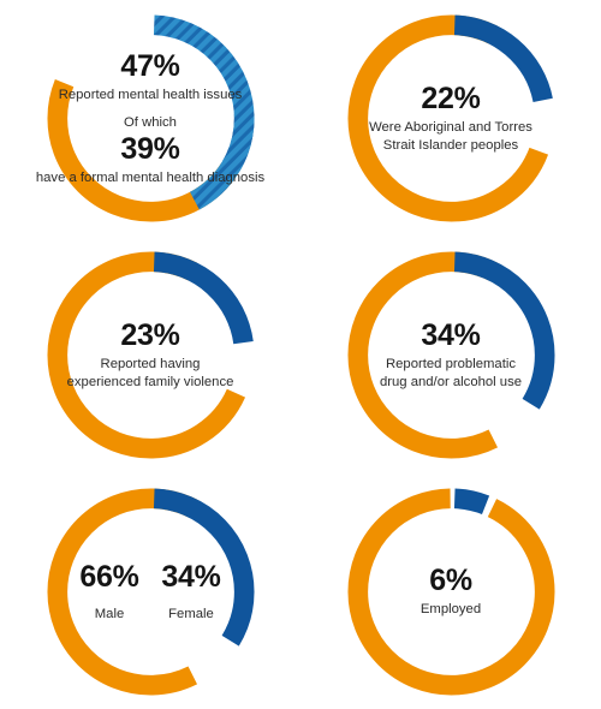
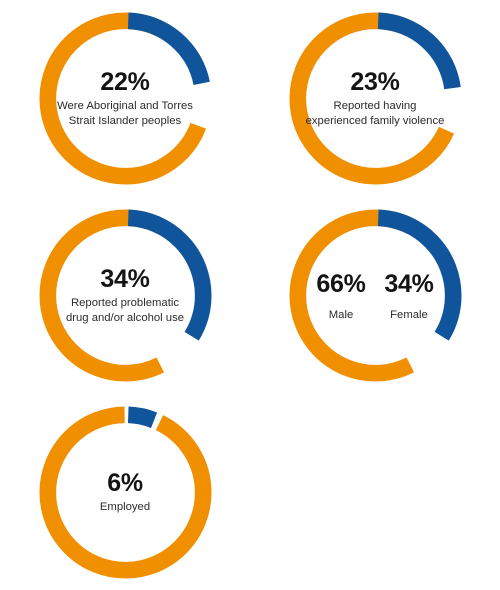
- 47%
- Reported mental health issues
- Of which
- 39%
- have a formal mental health diagnosis
  22%
  Were Aboriginal and Torres
  Strait Islander peoples
  23%
  Reported having
  experienced family violence
  34%
  Reported problematic
  drug and/or alcohol use
  66%
  Male
  34%
  Female
  6%
  Employed
